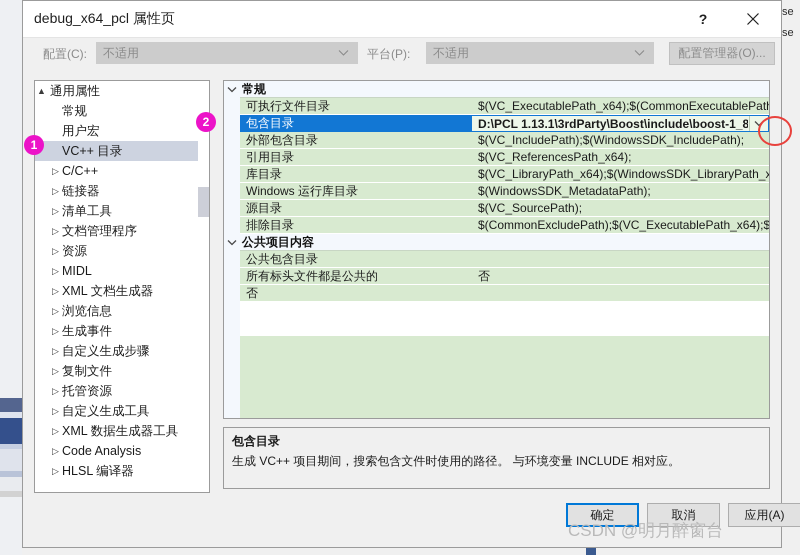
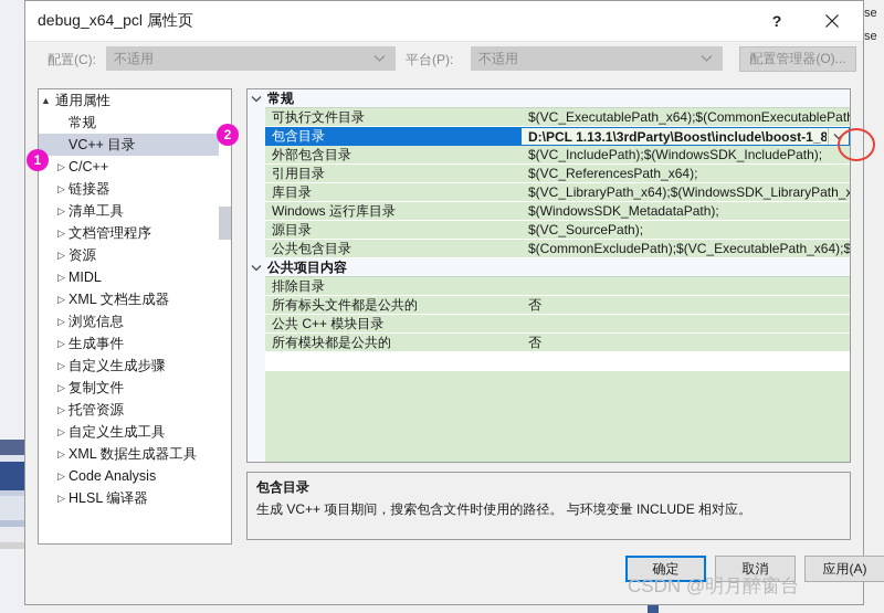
  se
  se
  debug_x64_pcl 属性页
  ?
  配置(C):
  不适用
  平台(P):
  不适用
  配置管理器(O)...
  ▲
  通用属性
  常规
- 用户宏
  VC++ 目录
  ▷
  C/C++
  ▷
  链接器
  ▷
  清单工具
  ▷
  文档管理程序
  ▷
  资源
  ▷
  MIDL
  ▷
  XML 文档生成器
  ▷
  浏览信息
  ▷
  生成事件
  ▷
  自定义生成步骤
  ▷
  复制文件
  ▷
  托管资源
  ▷
  自定义生成工具
  ▷
  XML 数据生成器工具
  ▷
  Code Analysis
  ▷
  HLSL 编译器
  常规
  可执行文件目录
  $(VC_ExecutablePath_x64);$(CommonExecutablePat
  包含目录
  D:\PCL 1.13.1\3rdParty\Boost\include\boost-1_8
  外部包含目录
  $(VC_IncludePath);$(WindowsSDK_IncludePath);
  引用目录
  $(VC_ReferencesPath_x64);
  库目录
  $(VC_LibraryPath_x64);$(WindowsSDK_LibraryPath_x
  Windows 运行库目录
  $(WindowsSDK_MetadataPath);
  源目录
  $(VC_SourcePath);
- 排除目录
+ 公共包含目录
  $(CommonExcludePath);$(VC_ExecutablePath_x64);$
  公共项目内容
- 公共包含目录
+ 排除目录
  所有标头文件都是公共的
  否
+ 公共 C++ 模块目录
+ 所有模块都是公共的
  否
  包含目录
  生成 VC++ 项目期间，搜索包含文件时使用的路径。 与环境变量 INCLUDE 相对应。
  确定
  取消
  应用(A)
  1
  2
  CSDN @明月醉窗台
